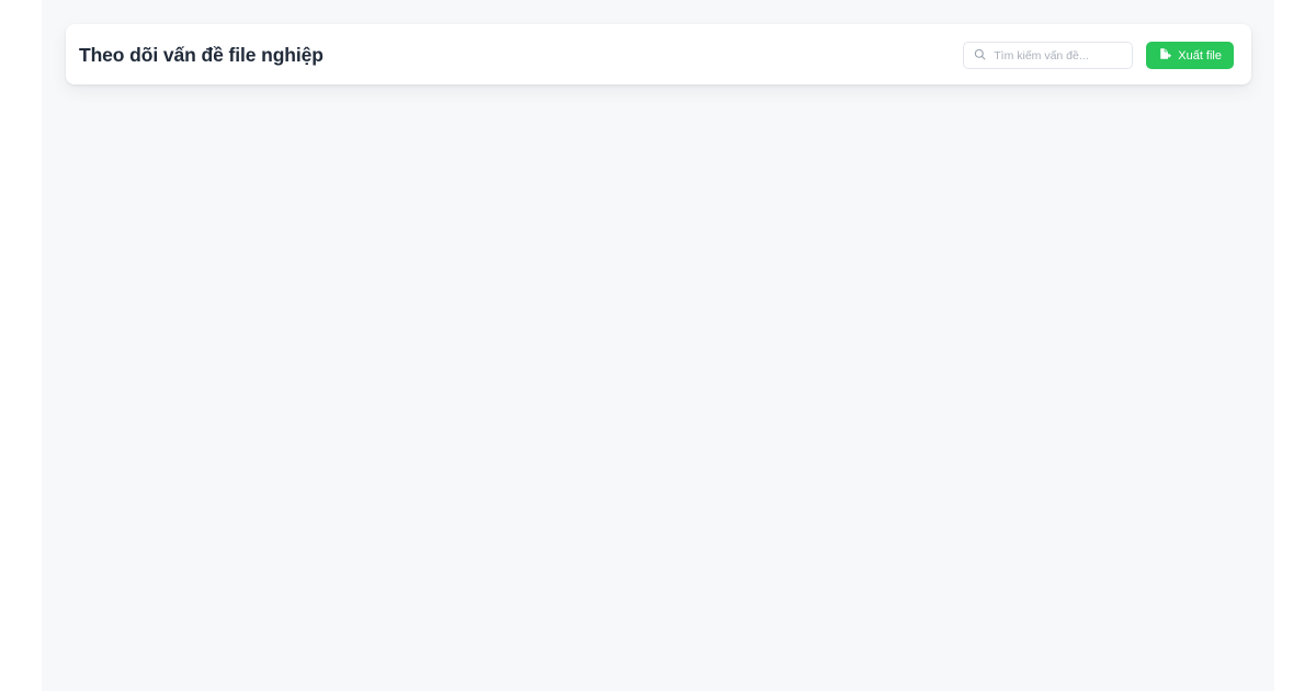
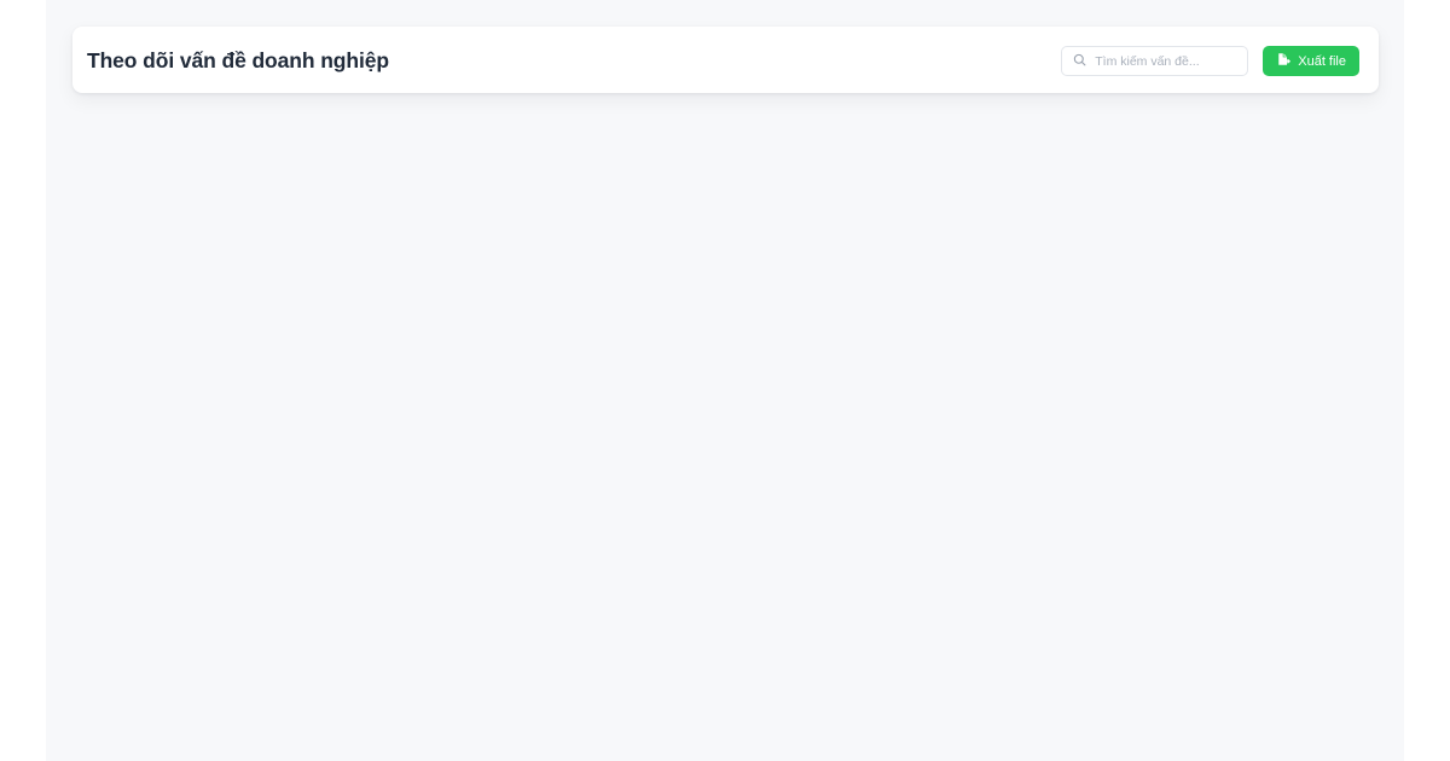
- Theo dõi vấn đề file nghiệp
+ Theo dõi vấn đề doanh nghiệp
  Tìm kiếm vấn đề...
  Xuất file
